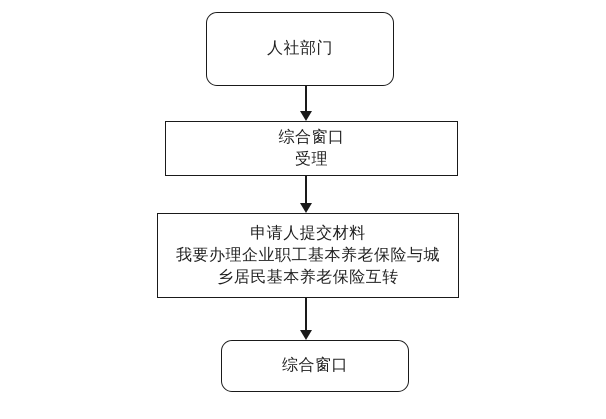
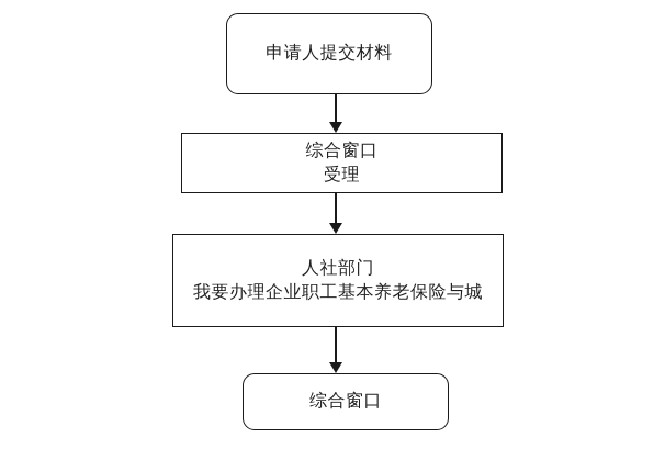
- 人社部门
+ 申请人提交材料
  综合窗口
  受理
- 申请人提交材料
+ 人社部门
  我要办理企业职工基本养老保险与城
- 乡居民基本养老保险互转
  综合窗口
